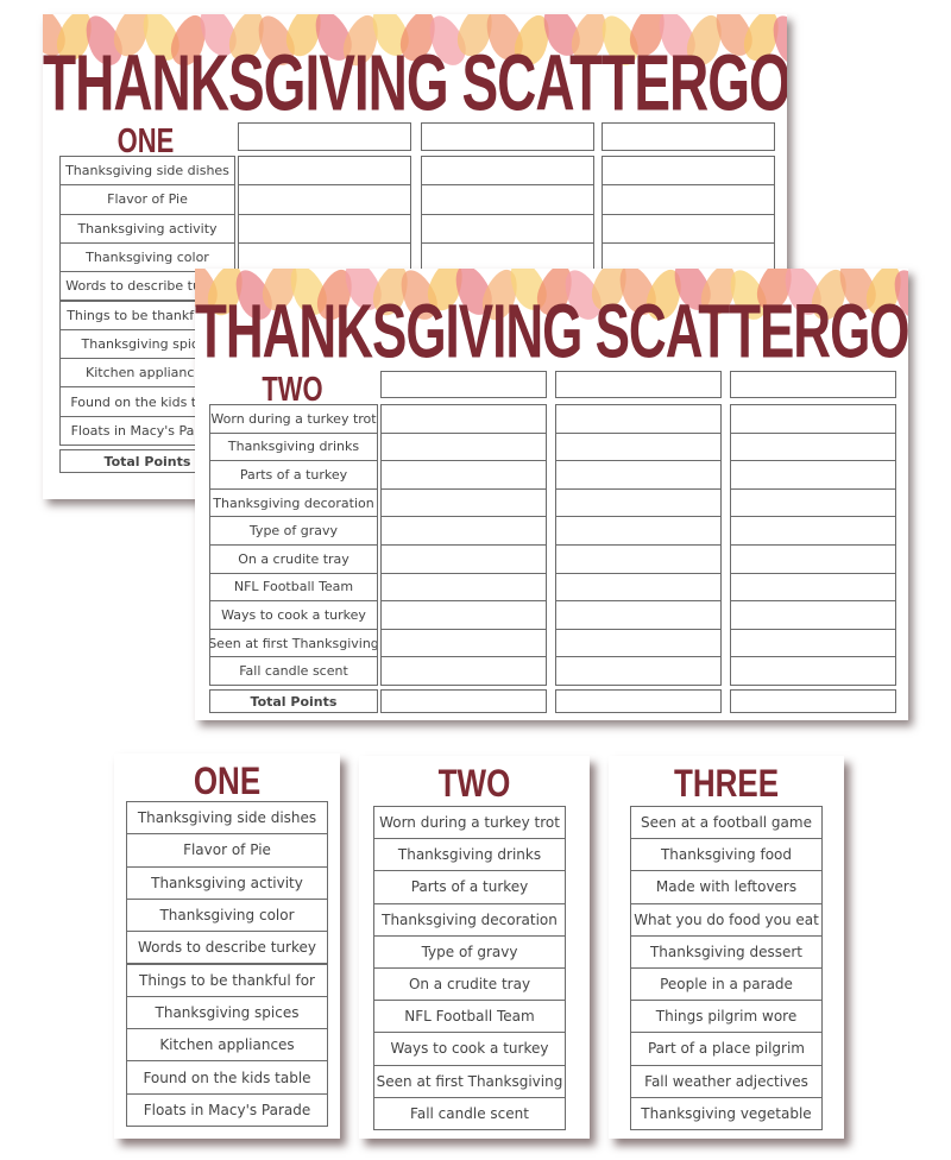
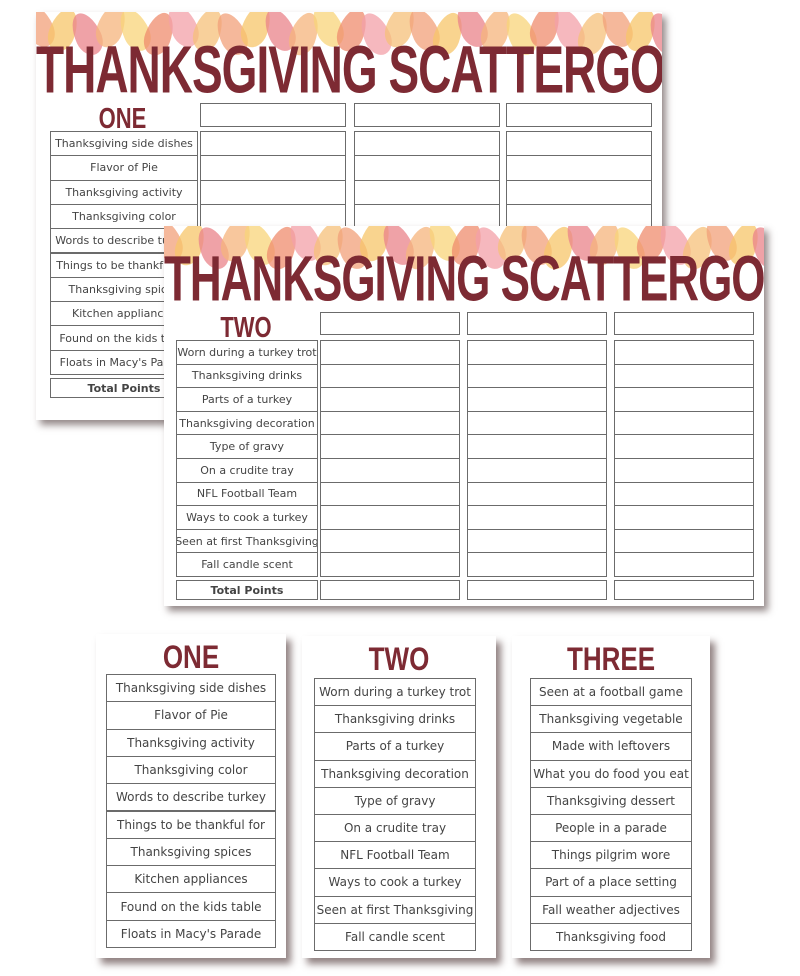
  THANKSGIVING SCATTERGO
  ONE
  Thanksgiving side dishes
  Flavor of Pie
  Thanksgiving activity
  Thanksgiving color
  Words to describe t
  Things to be thankf
  Thanksgiving spi
  Kitchen applianc
  Found on the kids t
  Floats in Macy's Pa
  Total Points
  THANKSGIVING SCATTERGO
  TWO
  Worn during a turkey trot
  Thanksgiving drinks
  Parts of a turkey
  Thanksgiving decoration
  Type of gravy
  On a crudite tray
  NFL Football Team
  Ways to cook a turkey
  Seen at first Thanksgiving
  Fall candle scent
  Total Points
  ONE
  Thanksgiving side dishes
  Flavor of Pie
  Thanksgiving activity
  Thanksgiving color
  Words to describe turkey
  Things to be thankful for
  Thanksgiving spices
  Kitchen appliances
  Found on the kids table
  Floats in Macy's Parade
  TWO
  Worn during a turkey trot
  Thanksgiving drinks
  Parts of a turkey
  Thanksgiving decoration
  Type of gravy
  On a crudite tray
  NFL Football Team
  Ways to cook a turkey
  Seen at first Thanksgiving
  Fall candle scent
  THREE
  Seen at a football game
- Thanksgiving food
+ Thanksgiving vegetable
  Made with leftovers
  What you do food you eat
  Thanksgiving dessert
  People in a parade
  Things pilgrim wore
- Part of a place pilgrim
+ Part of a place setting
  Fall weather adjectives
- Thanksgiving vegetable
+ Thanksgiving food
